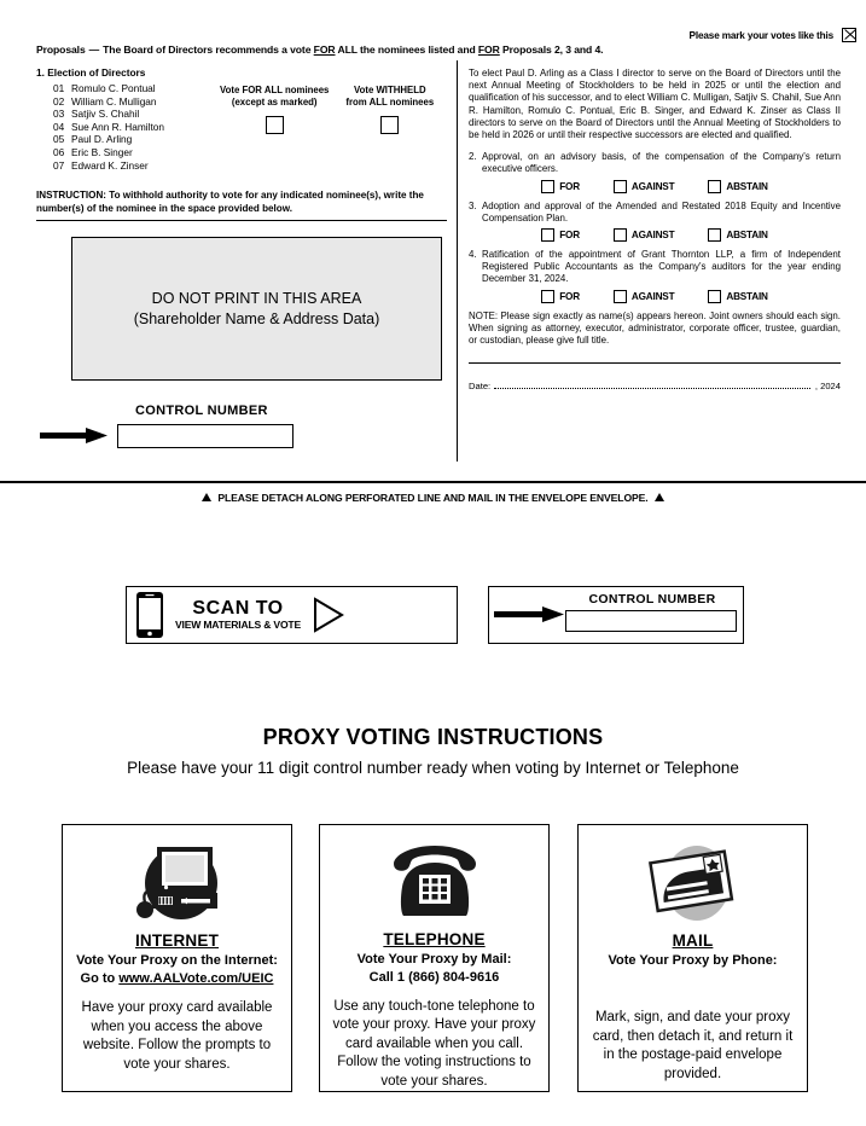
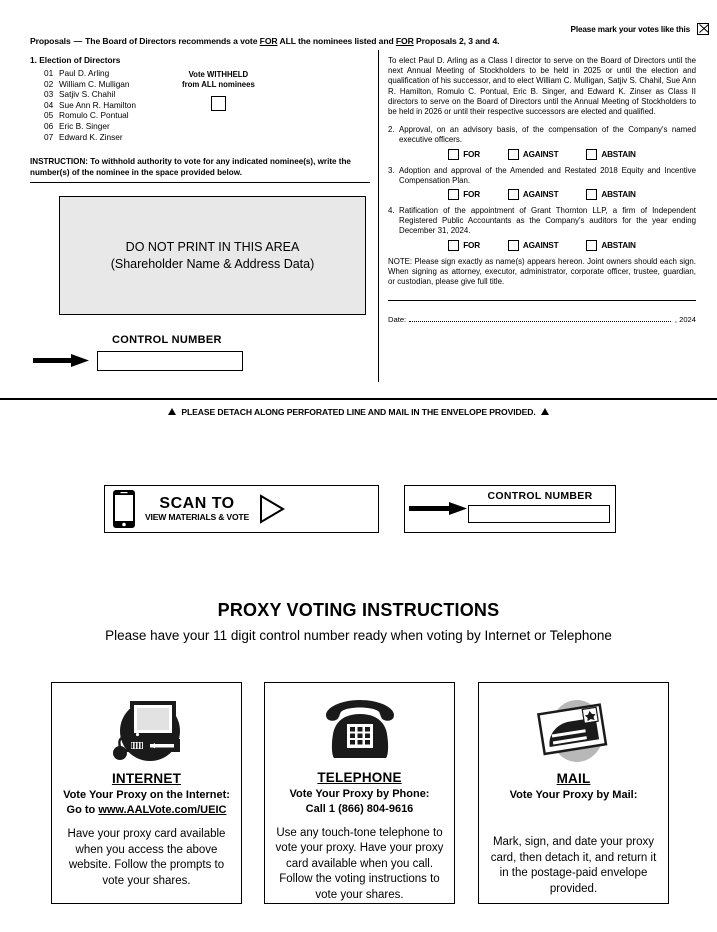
  Please mark your votes like this
  Proposals — The Board of Directors recommends a vote FOR ALL the nominees listed and FOR Proposals 2, 3 and 4.
  1. Election of Directors
- 01 Romulo C. Pontual
+ 01 Paul D. Arling
  02 William C. Mulligan
  03 Satjiv S. Chahil
  04 Sue Ann R. Hamilton
- 05 Paul D. Arling
+ 05 Romulo C. Pontual
  06 Eric B. Singer
  07 Edward K. Zinser
- Vote FOR ALL nominees
- (except as marked)
  Vote WITHHELD
  from ALL nominees
  INSTRUCTION: To withhold authority to vote for any indicated nominee(s), write the number(s) of the nominee in the space provided below.
  DO NOT PRINT IN THIS AREA
  (Shareholder Name & Address Data)
  CONTROL NUMBER
  To elect Paul D. Arling as a Class I director to serve on the Board of Directors until the next Annual Meeting of Stockholders to be held in 2025 or until the election and qualification of his successor, and to elect William C. Mulligan, Satjiv S. Chahil, Sue Ann R. Hamilton, Romulo C. Pontual, Eric B. Singer, and Edward K. Zinser as Class II directors to serve on the Board of Directors until the Annual Meeting of Stockholders to be held in 2026 or until their respective successors are elected and qualified.
  2.
- Approval, on an advisory basis, of the compensation of the Company's return executive officers.
+ Approval, on an advisory basis, of the compensation of the Company's named executive officers.
  FOR
  AGAINST
  ABSTAIN
  3.
  Adoption and approval of the Amended and Restated 2018 Equity and Incentive Compensation Plan.
  FOR
  AGAINST
  ABSTAIN
  4.
  Ratification of the appointment of Grant Thornton LLP, a firm of Independent Registered Public Accountants as the Company's auditors for the year ending December 31, 2024.
  FOR
  AGAINST
  ABSTAIN
  NOTE: Please sign exactly as name(s) appears hereon. Joint owners should each sign. When signing as attorney, executor, administrator, corporate officer, trustee, guardian, or custodian, please give full title.
  Date:
  , 2024
- PLEASE DETACH ALONG PERFORATED LINE AND MAIL IN THE ENVELOPE ENVELOPE.
+ PLEASE DETACH ALONG PERFORATED LINE AND MAIL IN THE ENVELOPE PROVIDED.
  SCAN TO
  VIEW MATERIALS & VOTE
  CONTROL NUMBER
  PROXY VOTING INSTRUCTIONS
  Please have your 11 digit control number ready when voting by Internet or Telephone
  INTERNET
  Vote Your Proxy on the Internet:
  Go to www.AALVote.com/UEIC
  Have your proxy card available when you access the above website. Follow the prompts to vote your shares.
  TELEPHONE
- Vote Your Proxy by Mail:
+ Vote Your Proxy by Phone:
  Call 1 (866) 804-9616
  Use any touch-tone telephone to vote your proxy. Have your proxy card available when you call. Follow the voting instructions to vote your shares.
  MAIL
- Vote Your Proxy by Phone:
+ Vote Your Proxy by Mail:
  Mark, sign, and date your proxy card, then detach it, and return it in the postage-paid envelope provided.
